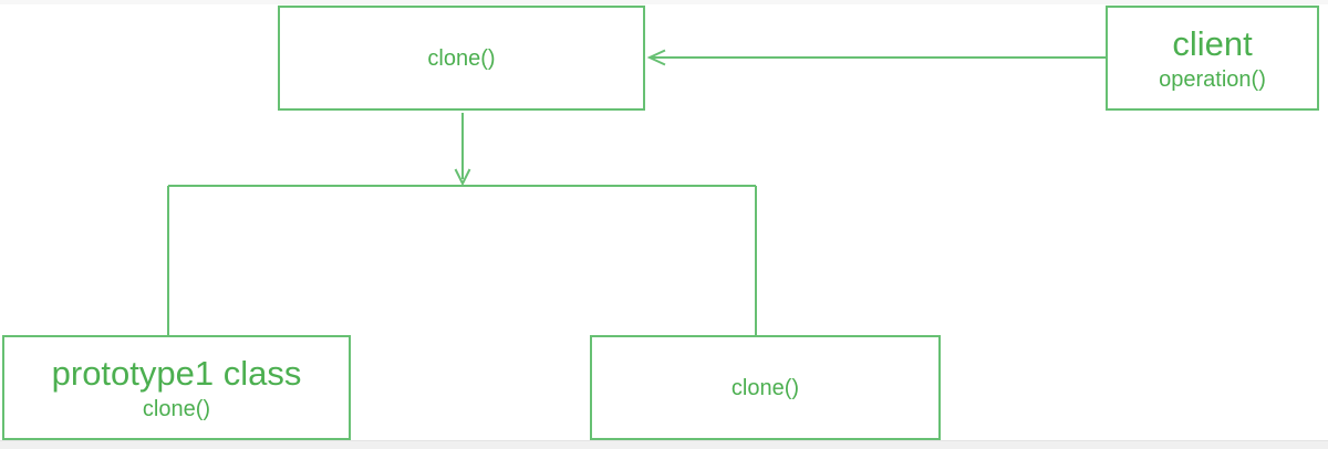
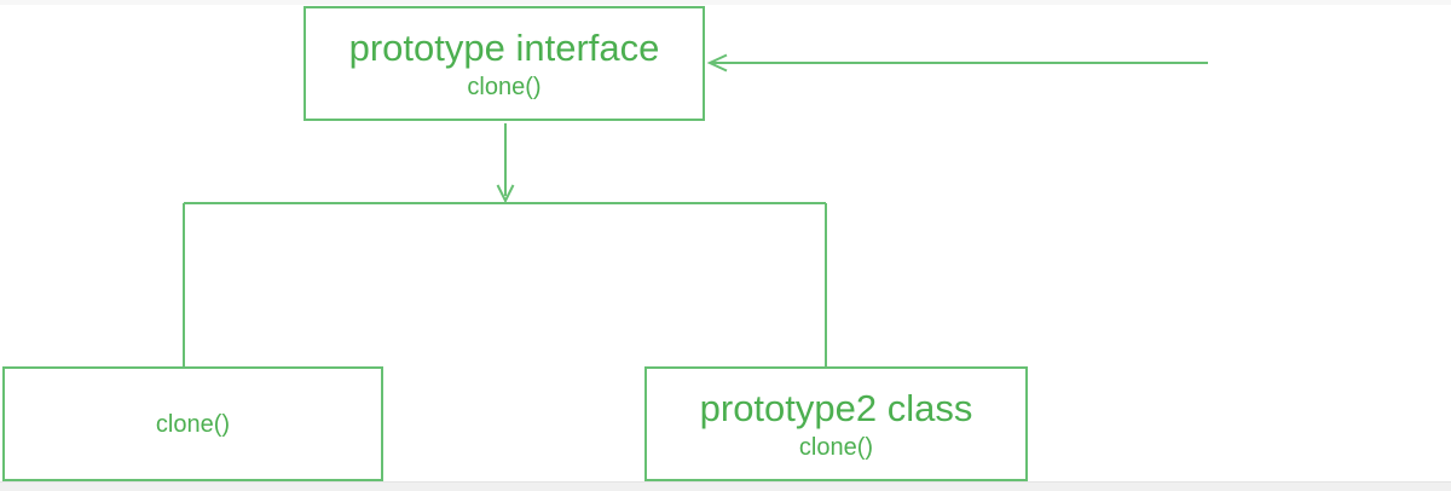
+ prototype interface
  clone()
- client
- operation()
- prototype1 class
  clone()
+ prototype2 class
  clone()
